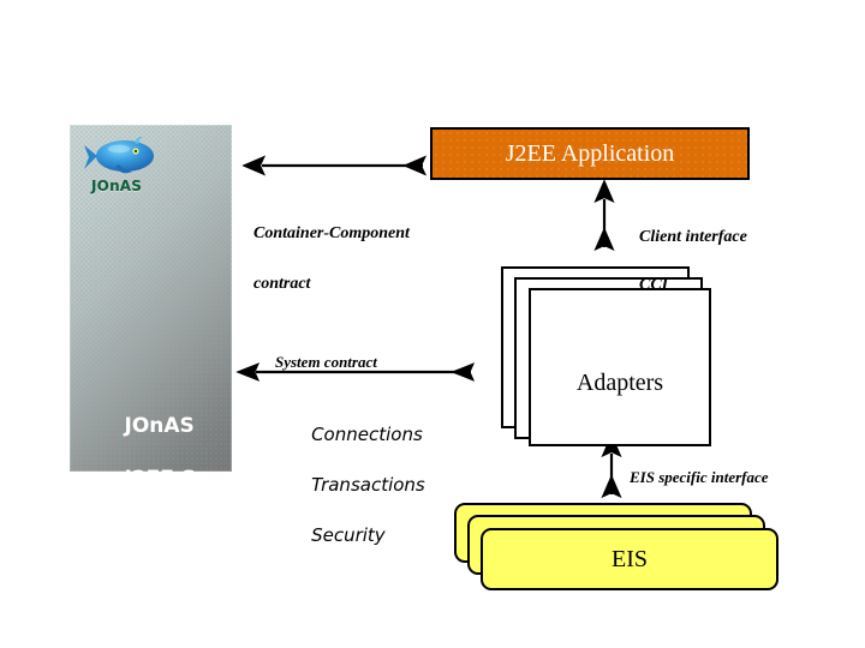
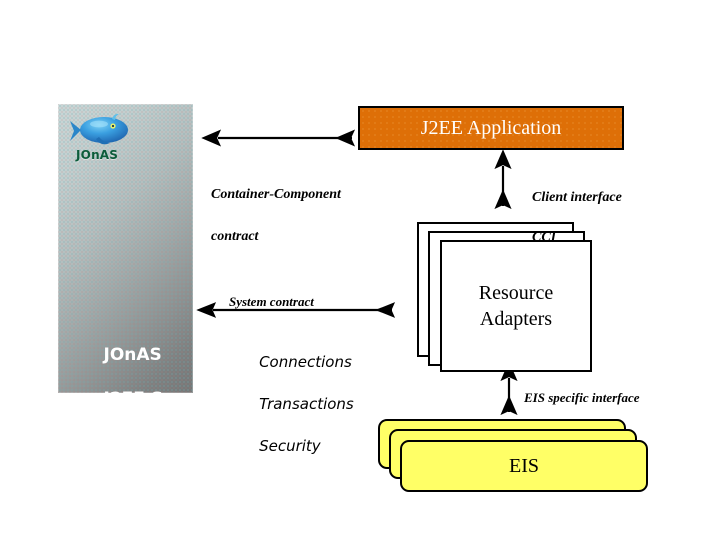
  JOnAS
  JOnAS
  J2EE Server
+ Resource
  Adapters
  EIS
  Container-Component
  contract
  Client interface
  CCI
  System contract
  Connections
  Transactions
  Security
  EIS specific interface
